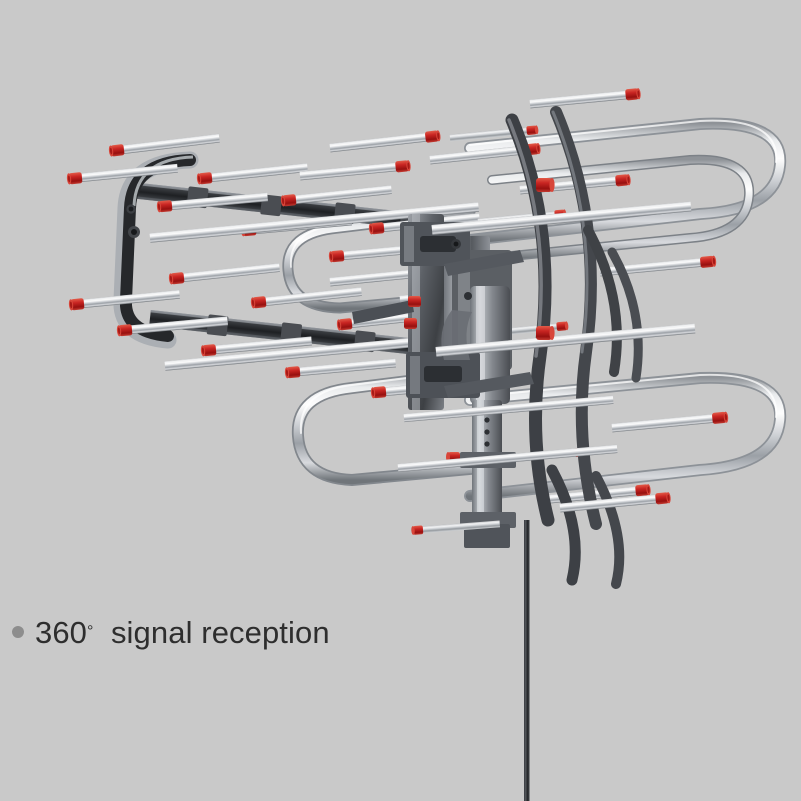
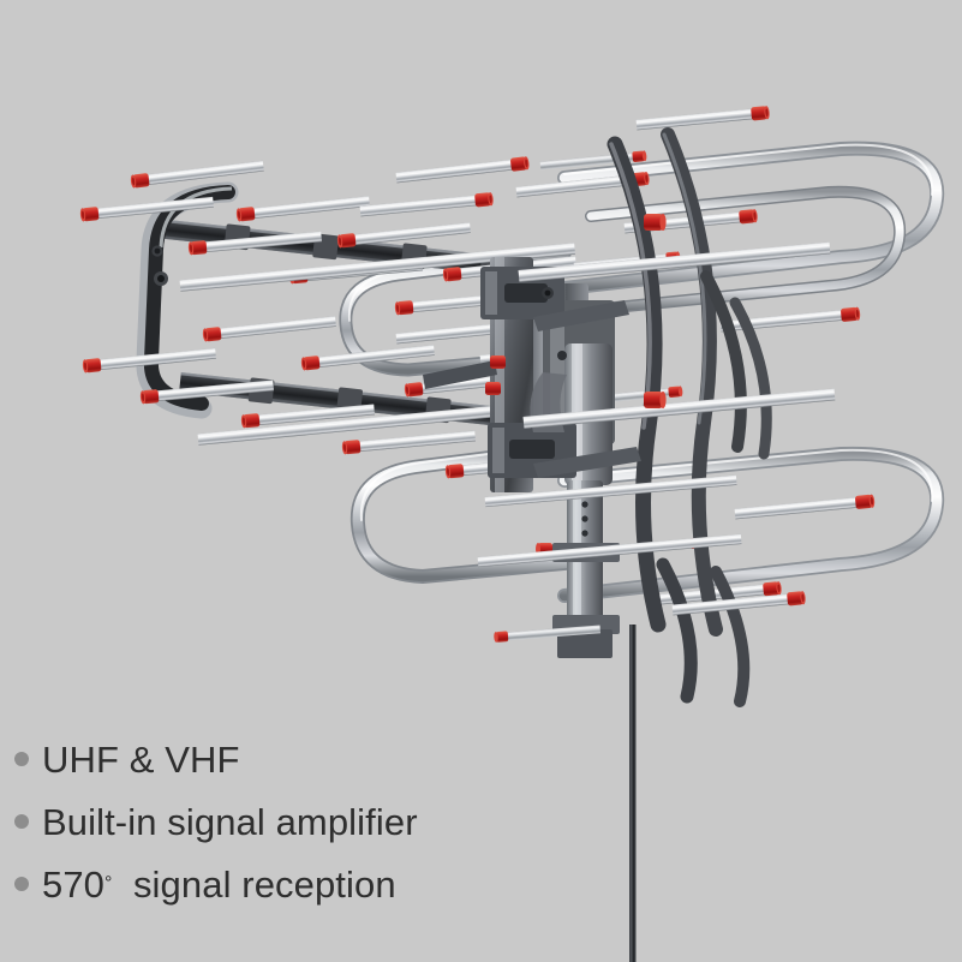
+ UHF & VHF
+ Built-in signal amplifier
- 360
+ 570
  °
  signal reception
